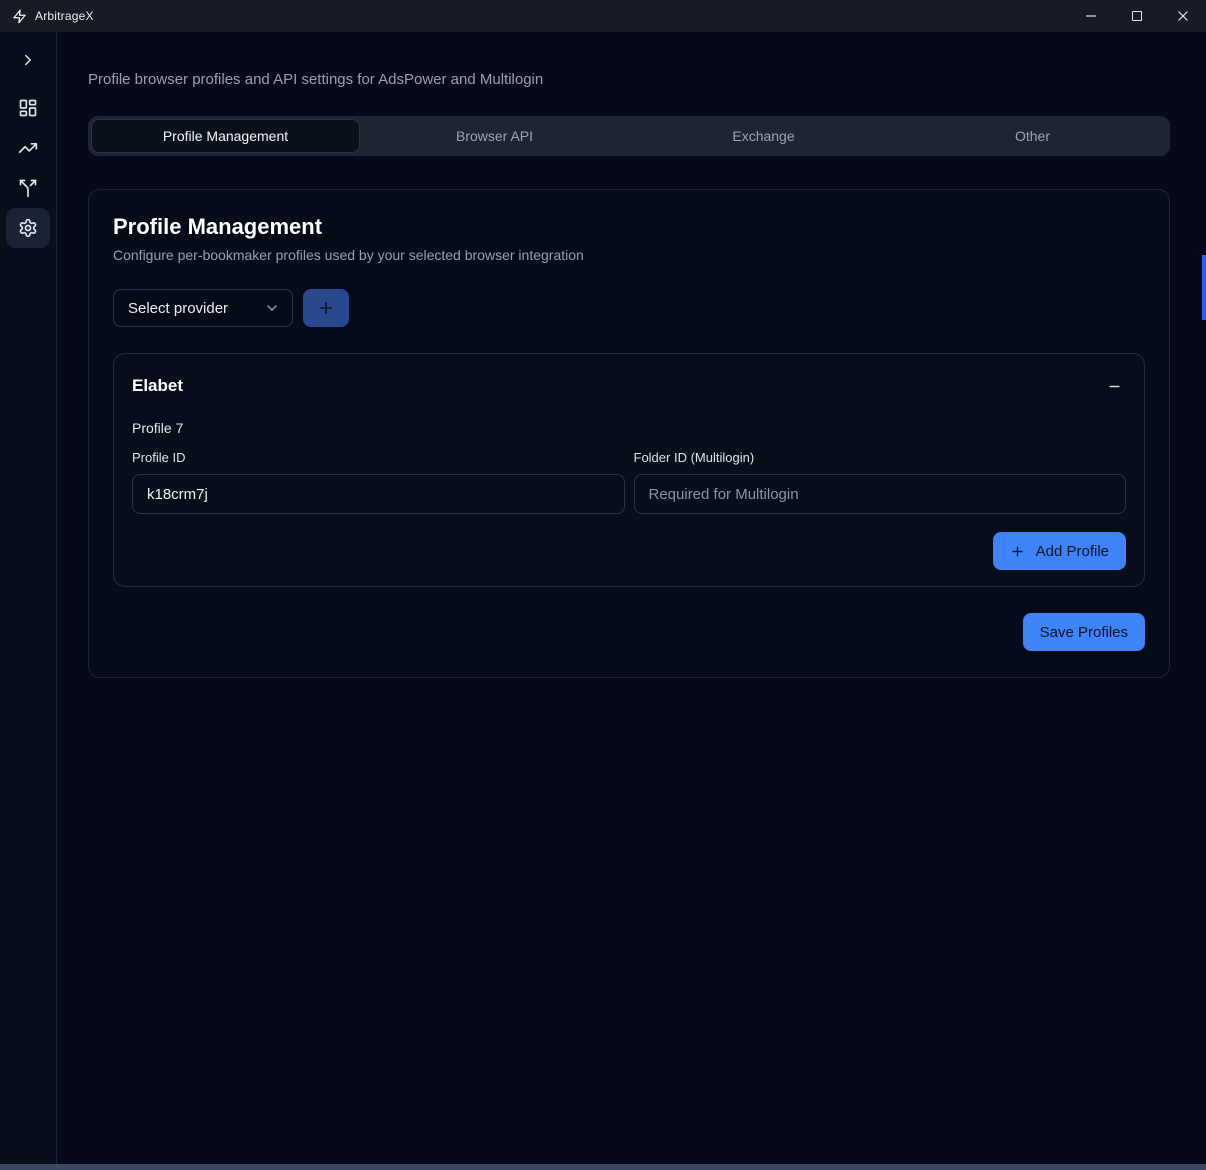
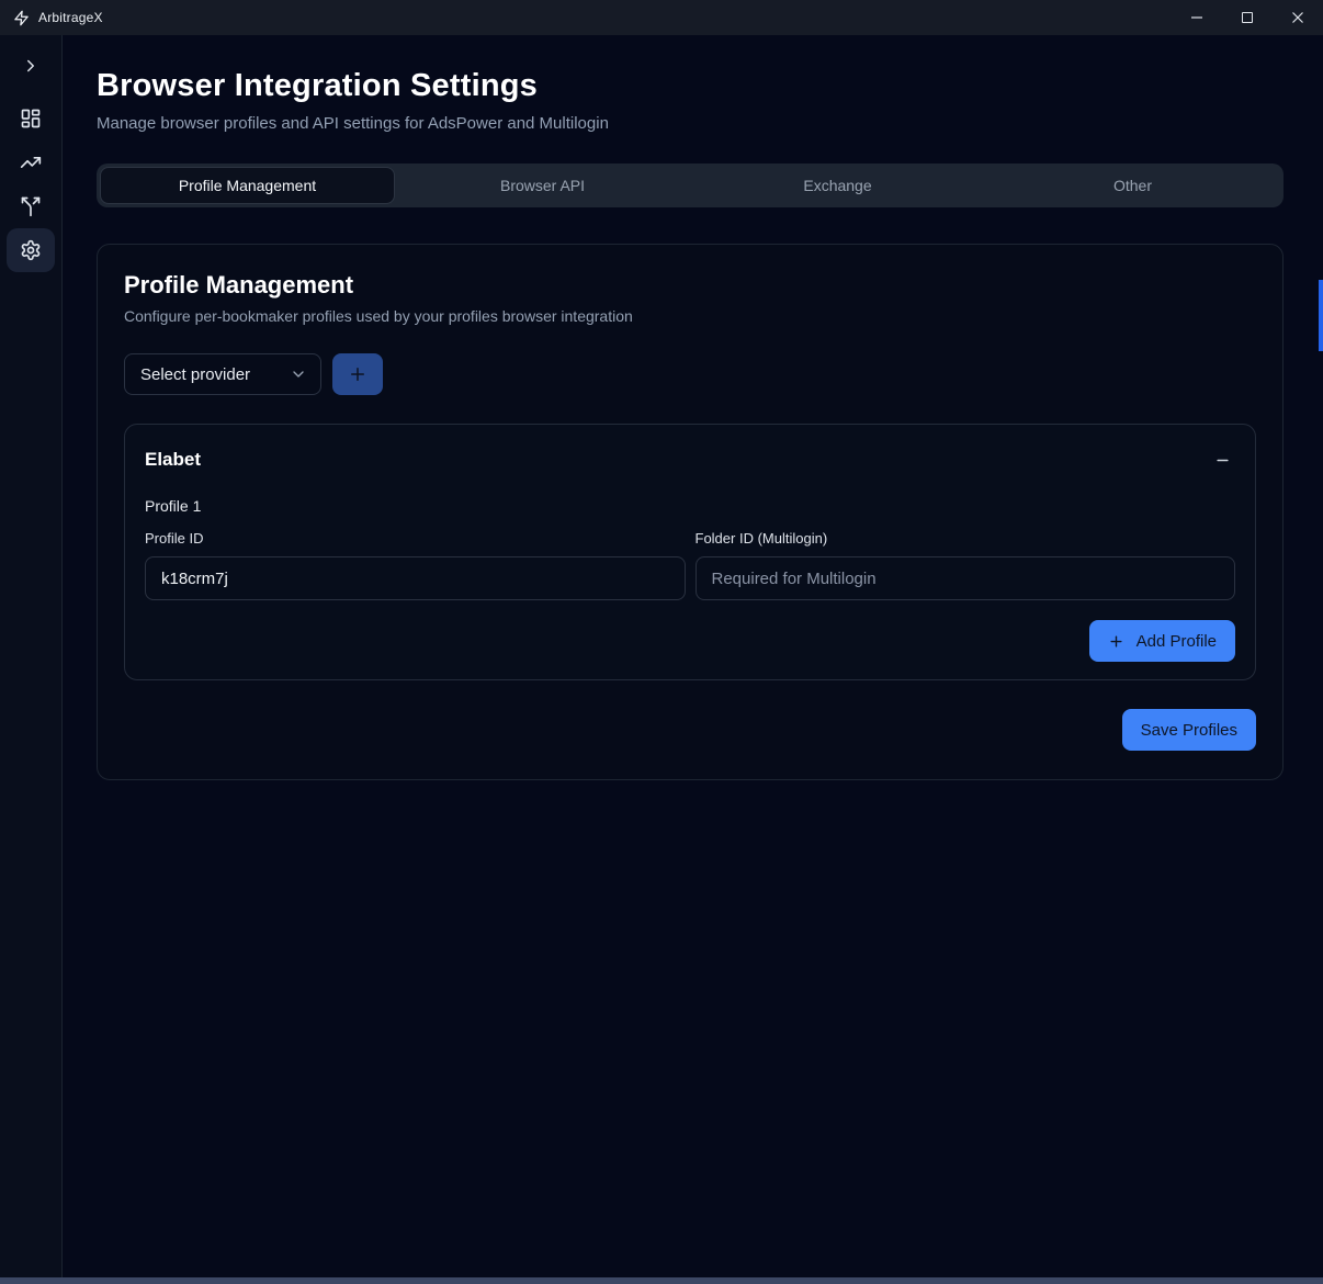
  ArbitrageX
+ Browser Integration Settings
- Profile browser profiles and API settings for AdsPower and Multilogin
+ Manage browser profiles and API settings for AdsPower and Multilogin
  Profile Management
  Browser API
  Exchange
  Other
  Profile Management
- Configure per-bookmaker profiles used by your selected browser integration
+ Configure per-bookmaker profiles used by your profiles browser integration
  Select provider
  Elabet
- Profile 7
+ Profile 1
  Profile ID
  k18crm7j
  Folder ID (Multilogin)
  Required for Multilogin
  Add Profile
  Save Profiles
